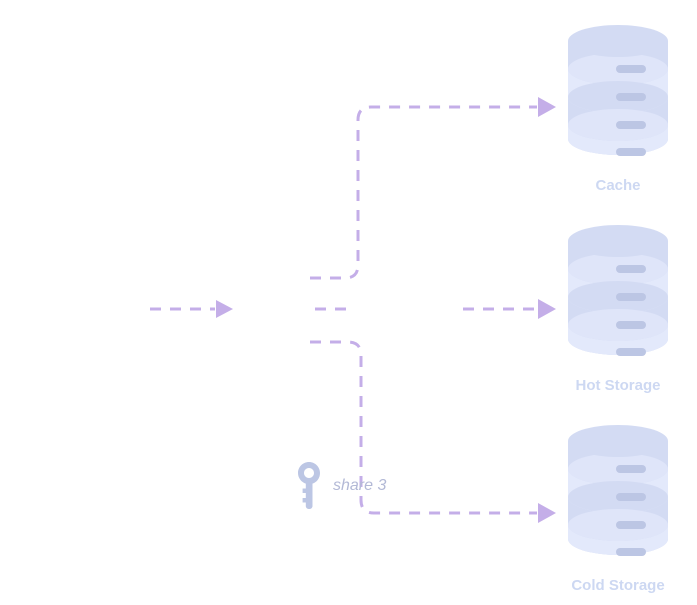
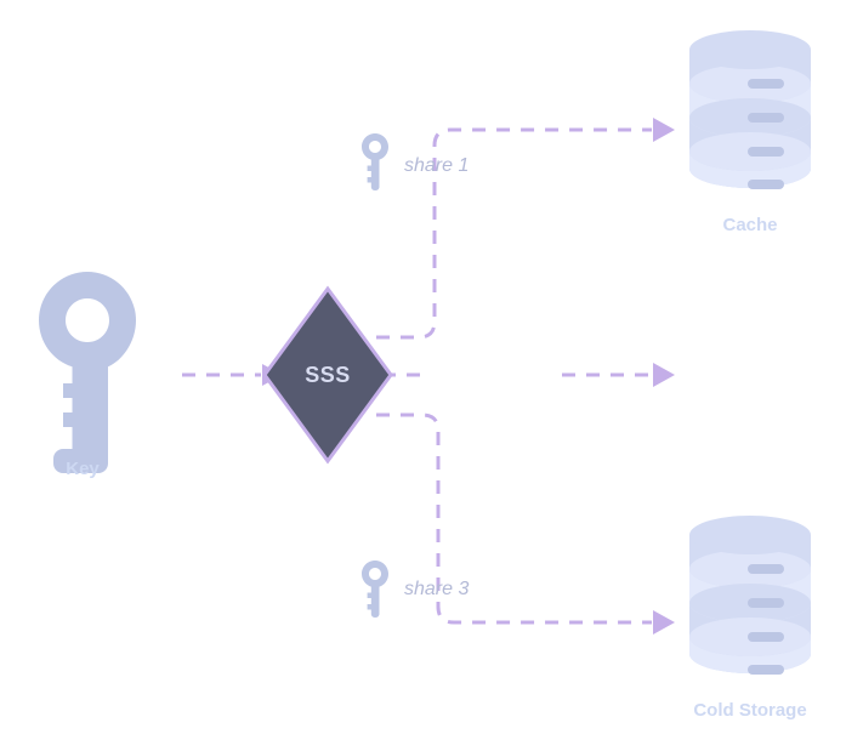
+ Key
+ SSS
+ share 1
  share 3
  Cache
- Hot Storage
  Cold Storage
